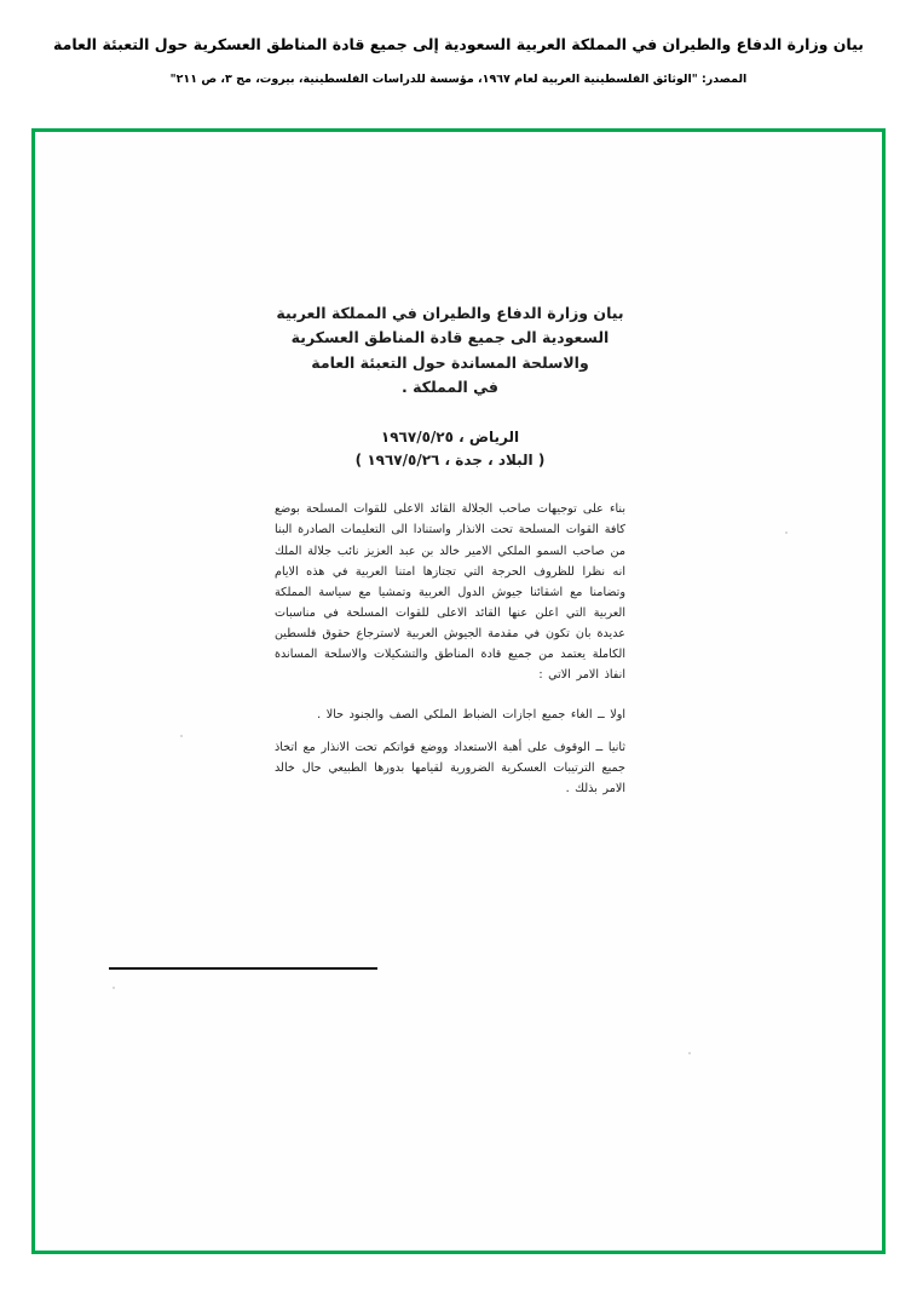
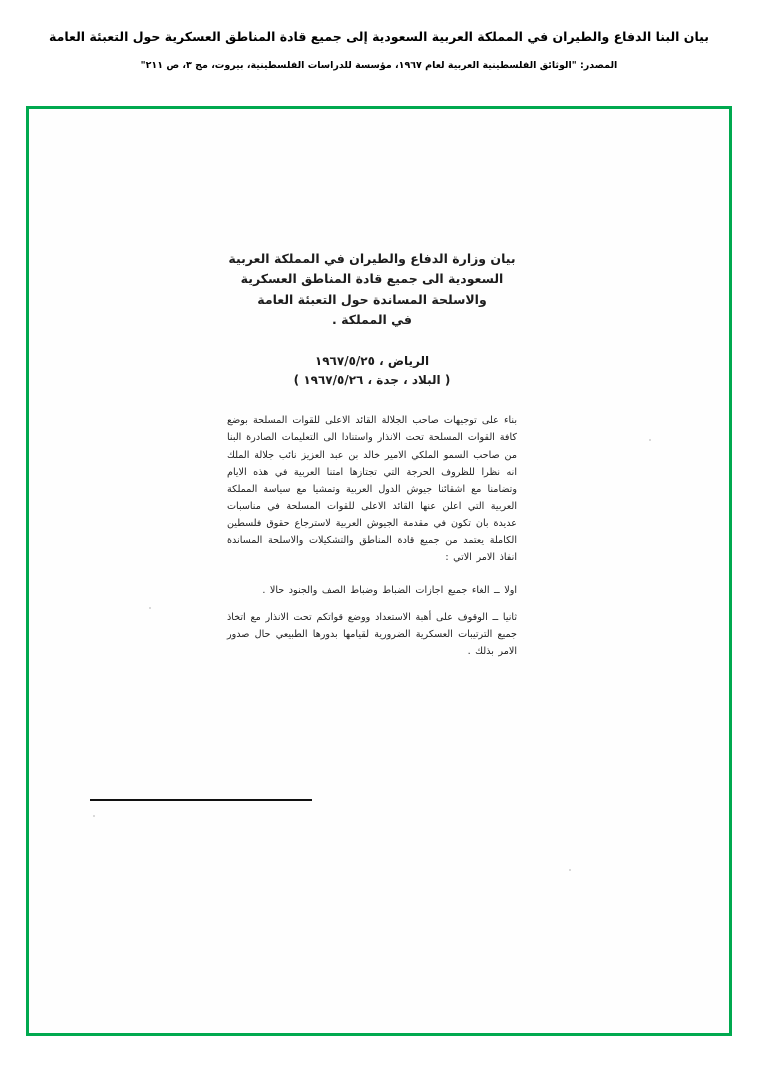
- بيان وزارة الدفاع والطيران في المملكة العربية السعودية إلى جميع قادة المناطق العسكرية حول التعبئة العامة
+ بيان البنا الدفاع والطيران في المملكة العربية السعودية إلى جميع قادة المناطق العسكرية حول التعبئة العامة
  المصدر: "الوثائق الفلسطينية العربية لعام ١٩٦٧، مؤسسة للدراسات الفلسطينية، بيروت، مج ٣، ص ٢١١"
  بيان وزارة الدفاع والطيران في المملكة العربية
  السعودية الى جميع قادة المناطق العسكرية
  والاسلحة المساندة حول التعبئة العامة
  في المملكة .
  الرياض ، ١٩٦٧/٥/٢٥
  ( البلاد ، جدة ، ١٩٦٧/٥/٢٦ )
  بناء على توجيهات صاحب الجلالة القائد الاعلى للقوات المسلحة بوضع كافة القوات المسلحة تحت الانذار واستنادا الى التعليمات الصادرة البنا من صاحب السمو الملكي الامير خالد بن عبد العزيز نائب جلالة الملك انه نظرا للظروف الحرجة التي تجتازها امتنا العربية في هذه الايام وتضامنا مع اشقائنا جيوش الدول العربية وتمشيا مع سياسة المملكة العربية التي اعلن عنها القائد الاعلى للقوات المسلحة في مناسبات عديدة بان تكون في مقدمة الجيوش العربية لاسترجاع حقوق فلسطين الكاملة يعتمد من جميع قادة المناطق والتشكيلات والاسلحة المساندة انفاذ الامر الاتي :
- اولا ــ الغاء جميع اجازات الضباط الملكي الصف والجنود حالا .
+ اولا ــ الغاء جميع اجازات الضباط وضباط الصف والجنود حالا .
- ثانيا ــ الوقوف على أهبة الاستعداد ووضع قواتكم تحت الانذار مع اتخاذ جميع الترتيبات العسكرية الضرورية لقيامها بدورها الطبيعي حال خالد الامر بذلك .
+ ثانيا ــ الوقوف على أهبة الاستعداد ووضع قواتكم تحت الانذار مع اتخاذ جميع الترتيبات العسكرية الضرورية لقيامها بدورها الطبيعي حال صدور الامر بذلك .
